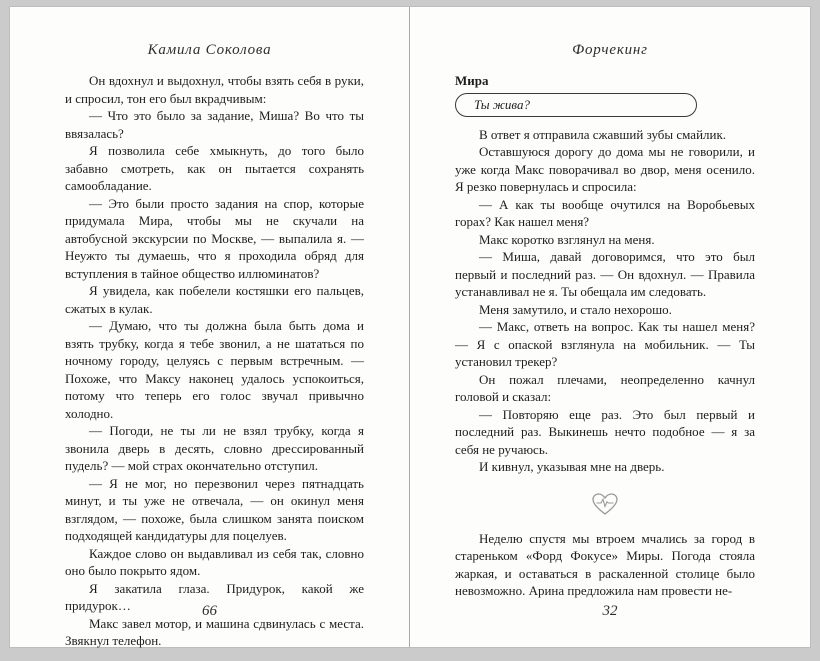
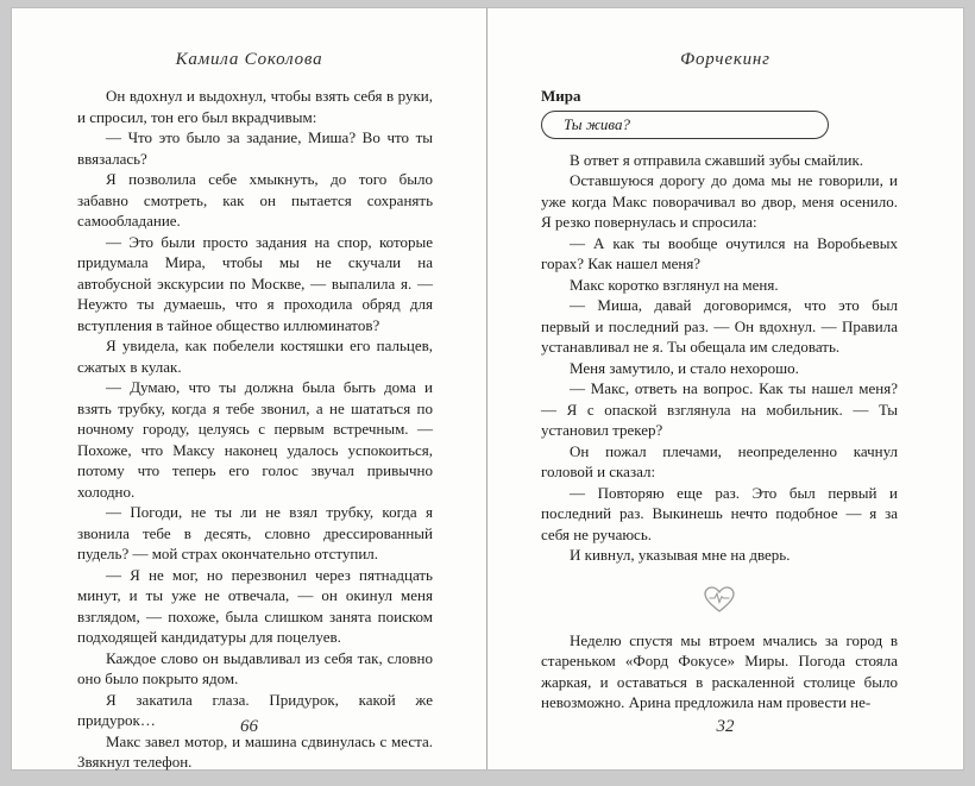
  Камила Соколова
  Он вдохнул и выдохнул, чтобы взять себя в руки, и спросил, тон его был вкрадчивым:
  — Что это было за задание, Миша? Во что ты ввязалась?
  Я позволила себе хмыкнуть, до того было забавно смотреть, как он пытается сохранять самообладание.
  — Это были просто задания на спор, которые придумала Мира, чтобы мы не скучали на автобусной экскурсии по Москве, — выпалила я. — Неужто ты думаешь, что я проходила обряд для вступления в тайное общество иллюминатов?
  Я увидела, как побелели костяшки его пальцев, сжатых в кулак.
  — Думаю, что ты должна была быть дома и взять трубку, когда я тебе звонил, а не шататься по ночному городу, целуясь с первым встречным. — Похоже, что Максу наконец удалось успокоиться, потому что теперь его голос звучал привычно холодно.
- — Погоди, не ты ли не взял трубку, когда я звонила дверь в десять, словно дрессированный пудель? — мой страх окончательно отступил.
+ — Погоди, не ты ли не взял трубку, когда я звонила тебе в десять, словно дрессированный пудель? — мой страх окончательно отступил.
  — Я не мог, но перезвонил через пятнадцать минут, и ты уже не отвечала, — он окинул меня взглядом, — похоже, была слишком занята поиском подходящей кандидатуры для поцелуев.
  Каждое слово он выдавливал из себя так, словно оно было покрыто ядом.
  Я закатила глаза. Придурок, какой же придурок…
  Макс завел мотор, и машина сдвинулась с места. Звякнул телефон.
  66
  Форчекинг
  Мира
  Ты жива?
  В ответ я отправила сжавший зубы смайлик.
  Оставшуюся дорогу до дома мы не говорили, и уже когда Макс поворачивал во двор, меня осенило. Я резко повернулась и спросила:
  — А как ты вообще очутился на Воробьевых горах? Как нашел меня?
  Макс коротко взглянул на меня.
  — Миша, давай договоримся, что это был первый и последний раз. — Он вдохнул. — Правила устанавливал не я. Ты обещала им следовать.
  Меня замутило, и стало нехорошо.
  — Макс, ответь на вопрос. Как ты нашел меня? — Я с опаской взглянула на мобильник. — Ты установил трекер?
  Он пожал плечами, неопределенно качнул головой и сказал:
  — Повторяю еще раз. Это был первый и последний раз. Выкинешь нечто подобное — я за себя не ручаюсь.
  И кивнул, указывая мне на дверь.
  Неделю спустя мы втроем мчались за город в стареньком «Форд Фокусе» Миры. Погода стояла жаркая, и оставаться в раскаленной столице было невозможно. Арина предложила нам провести не-
  32
